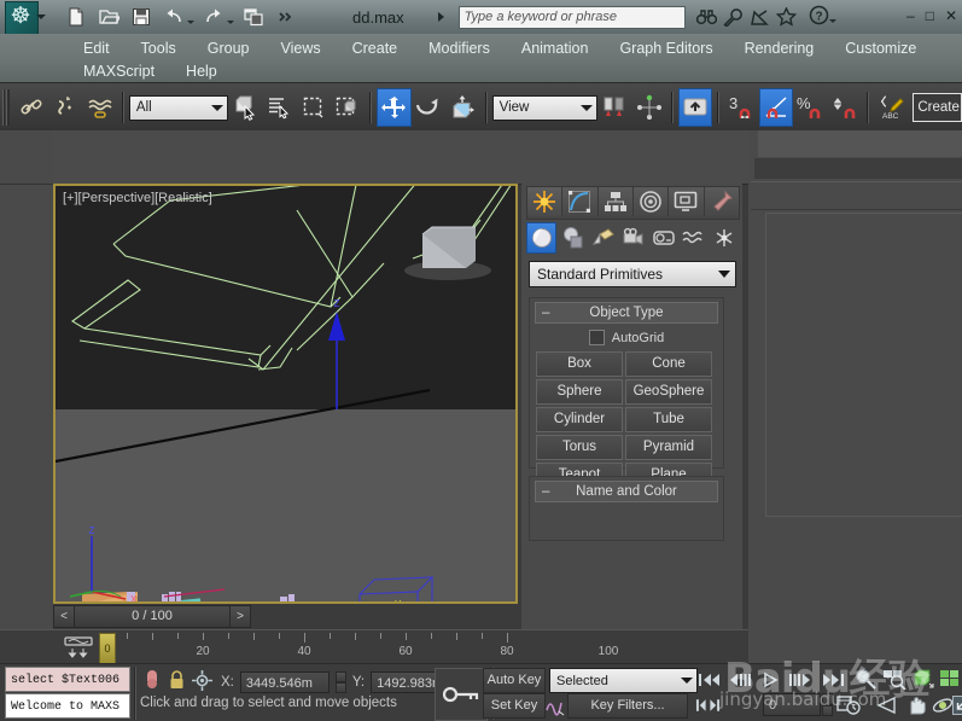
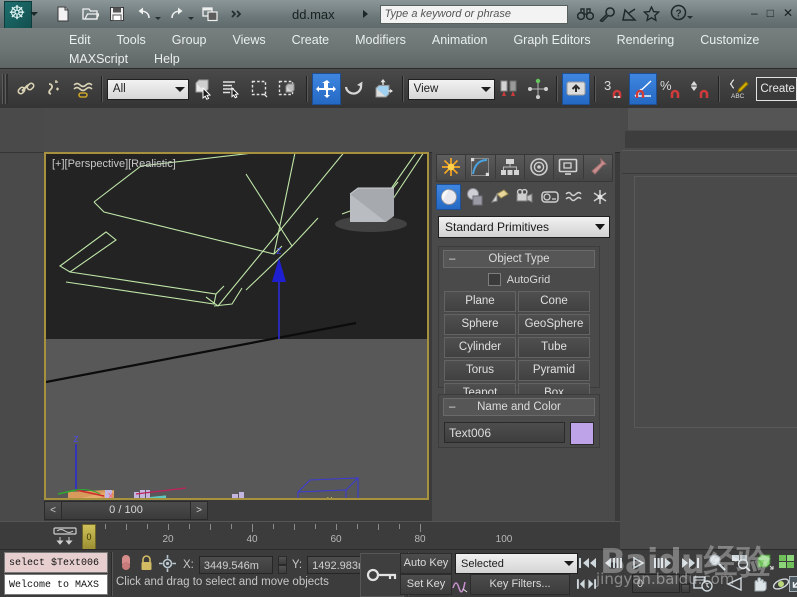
  ☸
  dd.max
  Type a keyword or phrase
  ?
  –
  □
  ✕
  Edit
  Tools
  Group
  Views
  Create
  Modifiers
  Animation
  Graph Editors
  Rendering
  Customize
  MAXScript
  Help
  All
  View
  3
  %
  Create
  [+][Perspective][Realistic]
  Z
  Z
  X
  Standard Primitives
  –
  Object Type
  AutoGrid
- Box
+ Plane
  Cone
  Sphere
  GeoSphere
  Cylinder
  Tube
  Torus
  Pyramid
  Teapot
- Plane
+ Box
  –
  Name and Color
+ Text006
  <
  0 / 100
  >
  20
  40
  60
  80
  100
  0
  select $Text006
  Welcome to MAXS
  X:
  3449.546m
  Y:
  1492.983
  Click and drag to select and move objects
  Auto Key
  Set Key
  Selected
  Key Filters...
  0
  Baidu经验
  jingyan.baidu.com
